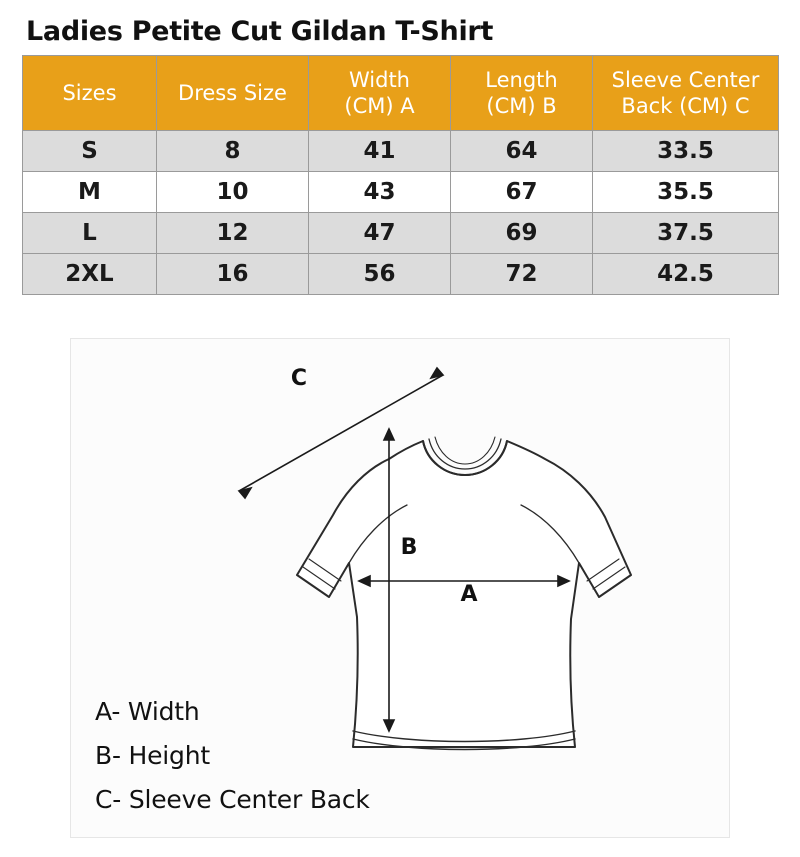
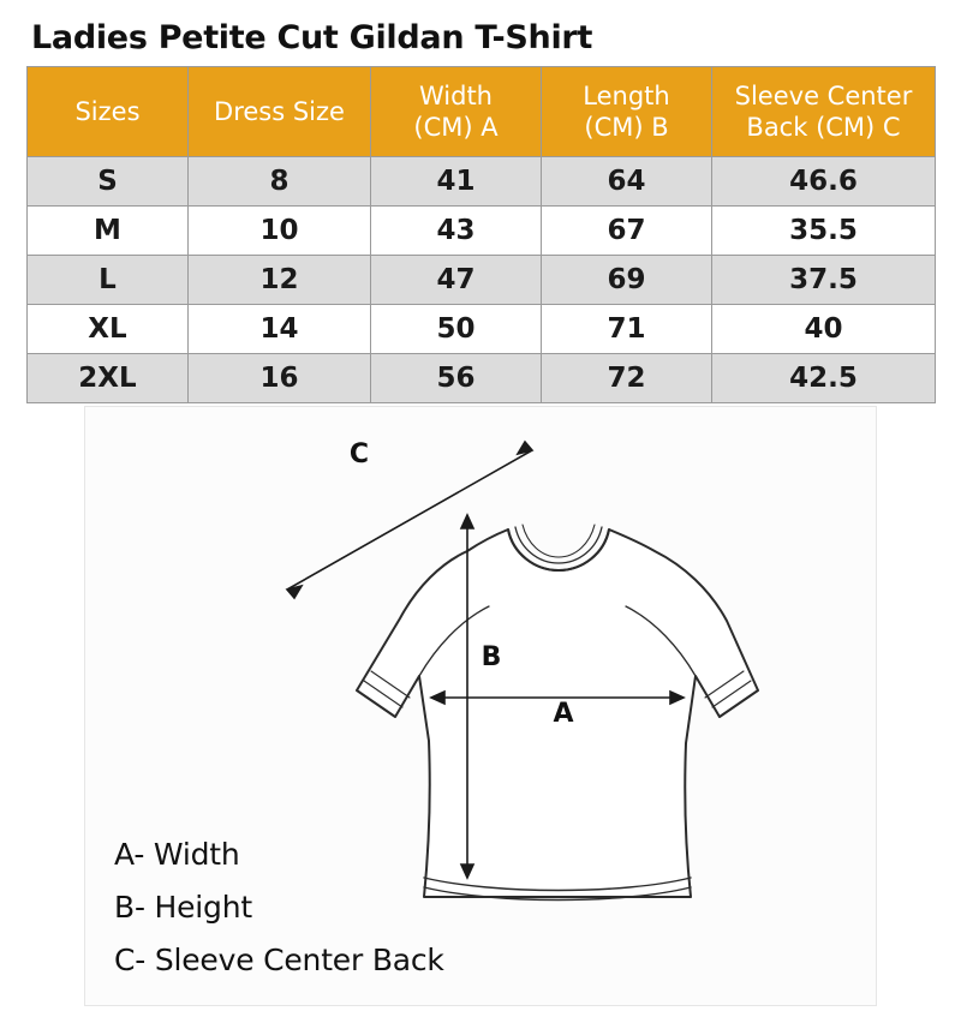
  Ladies Petite Cut Gildan T-Shirt
  Sizes	Dress Size	Width (CM) A	Length (CM) B	Sleeve Center Back (CM) C
- S	8	41	64	33.5
+ S	8	41	64	46.6
  M	10	43	67	35.5
  L	12	47	69	37.5
+ XL	14	50	71	40
  2XL	16	56	72	42.5
  A
  B
  C
  A- Width
  B- Height
  C- Sleeve Center Back
